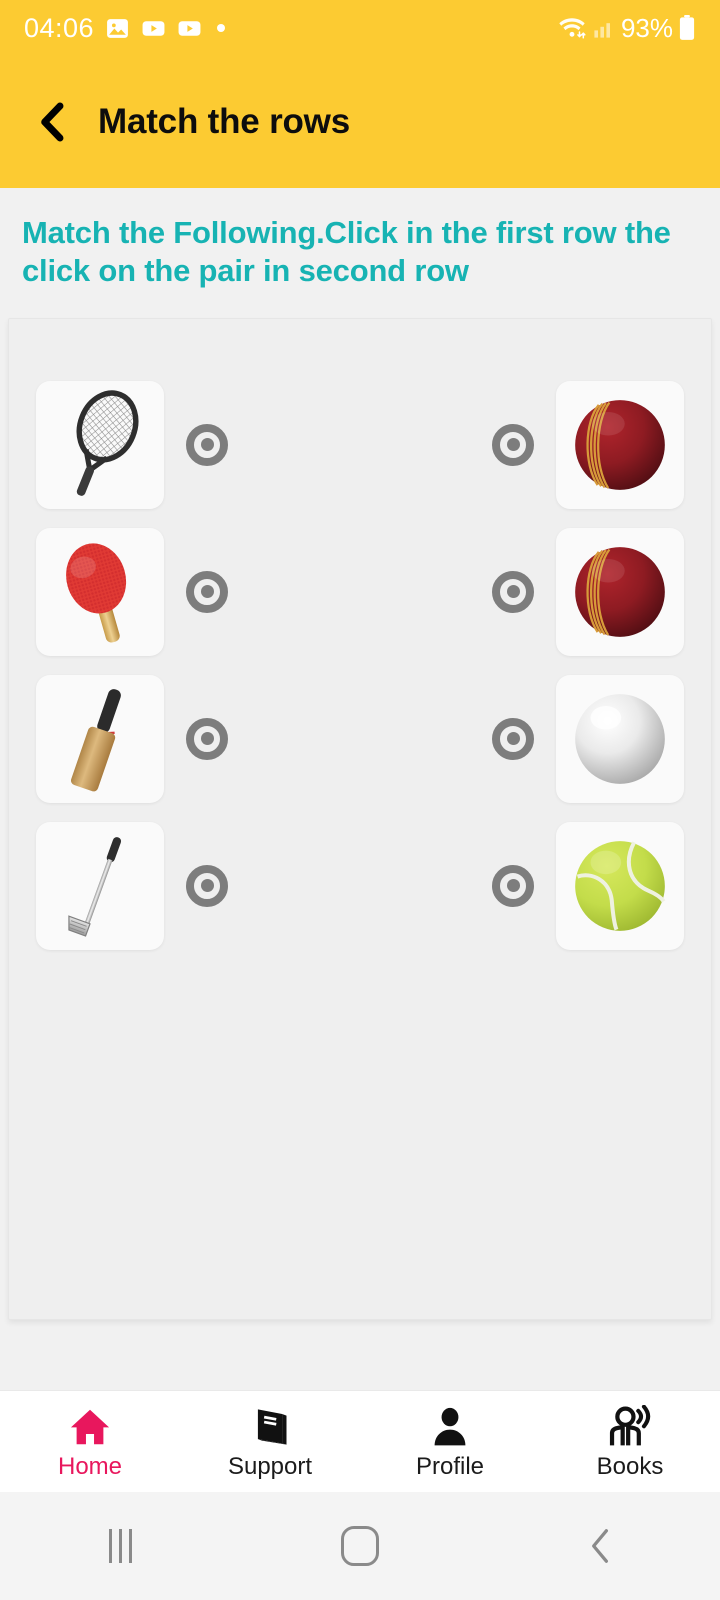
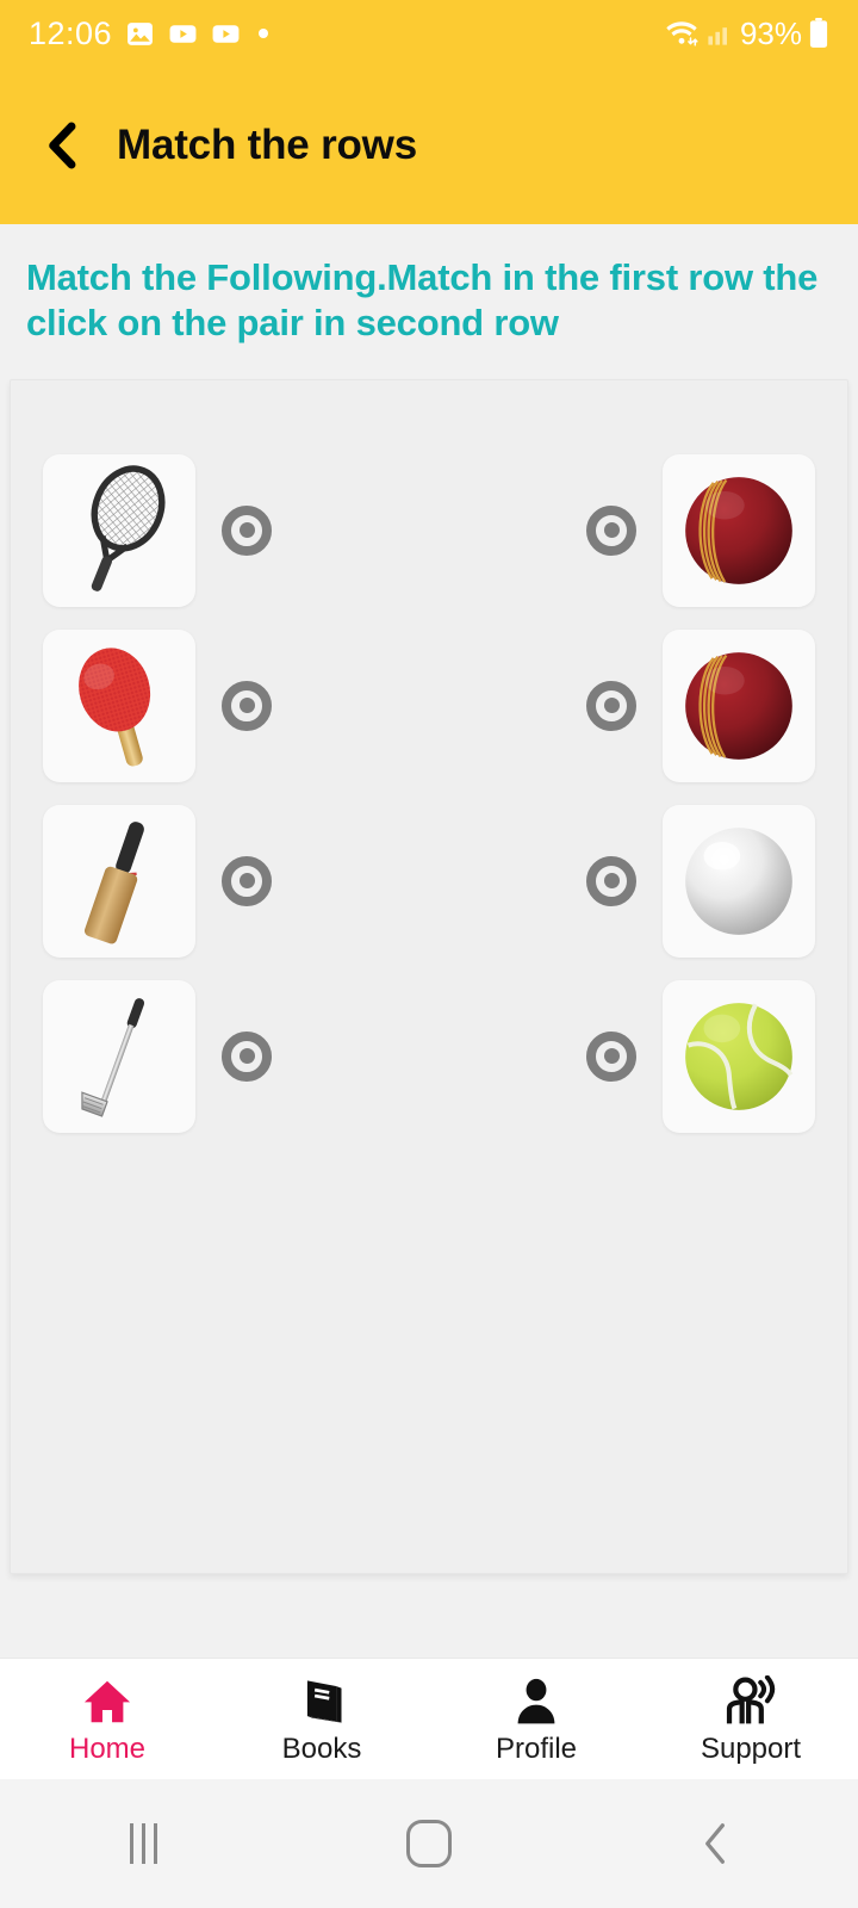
- 04:06
+ 12:06
  93%
  Match the rows
- Match the Following.Click in the first row the click on the pair in second row
+ Match the Following.Match in the first row the click on the pair in second row
  Home
- Support
+ Books
  Profile
- Books
+ Support
